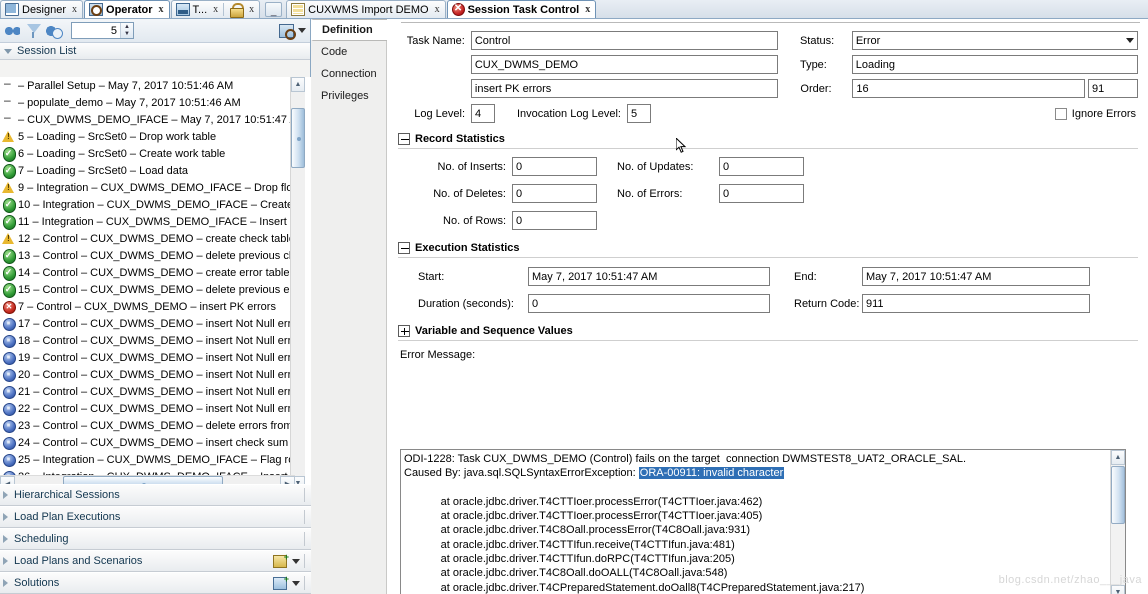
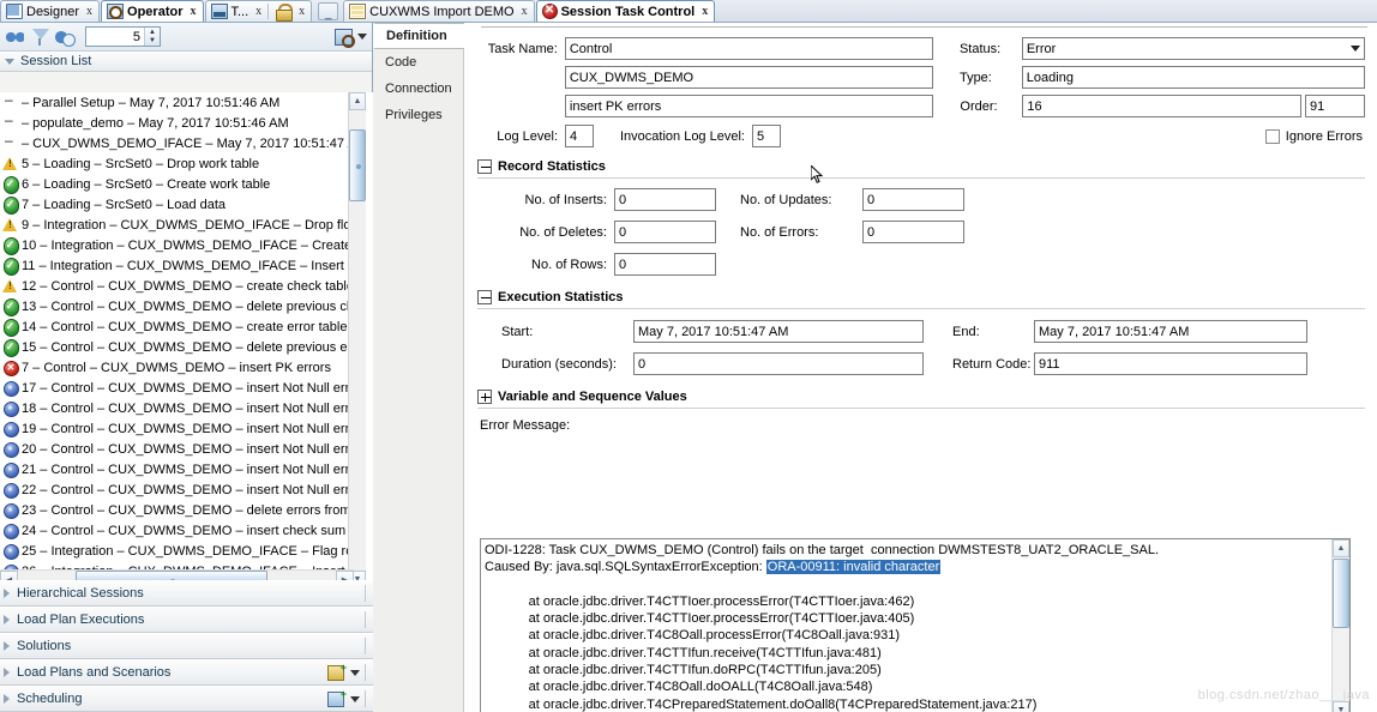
  Designer
  x
  Operator
  x
  T...
  x
  x
  _
  CUXWMS Import DEMO
  x
  Session Task Control
  x
  5
  Session List
  – Parallel Setup – May 7, 2017 10:51:46 AM
  – populate_demo – May 7, 2017 10:51:46 AM
  – CUX_DWMS_DEMO_IFACE – May 7, 2017 10:51:47
  5 – Loading – SrcSet0 – Drop work table
  6 – Loading – SrcSet0 – Create work table
  7 – Loading – SrcSet0 – Load data
  9 – Integration – CUX_DWMS_DEMO_IFACE – Drop fl
  10 – Integration – CUX_DWMS_DEMO_IFACE – Creat
  11 – Integration – CUX_DWMS_DEMO_IFACE – Insert
  12 – Control – CUX_DWMS_DEMO – create check tabl
  13 – Control – CUX_DWMS_DEMO – delete previous c
  14 – Control – CUX_DWMS_DEMO – create error table
  15 – Control – CUX_DWMS_DEMO – delete previous e
  7 – Control – CUX_DWMS_DEMO – insert PK errors
  17 – Control – CUX_DWMS_DEMO – insert Not Null er
  18 – Control – CUX_DWMS_DEMO – insert Not Null er
  19 – Control – CUX_DWMS_DEMO – insert Not Null er
  20 – Control – CUX_DWMS_DEMO – insert Not Null er
  21 – Control – CUX_DWMS_DEMO – insert Not Null er
  22 – Control – CUX_DWMS_DEMO – insert Not Null er
  23 – Control – CUX_DWMS_DEMO – delete errors from
  24 – Control – CUX_DWMS_DEMO – insert check sum
  25 – Integration – CUX_DWMS_DEMO_IFACE – Flag r
  Hierarchical Sessions
  Load Plan Executions
- Scheduling
+ Solutions
  Load Plans and Scenarios
- Solutions
+ Scheduling
  Definition
  Code
  Connection
  Privileges
  Task Name:
  Control
  Status:
  Error
  CUX_DWMS_DEMO
  Type:
  Loading
  insert PK errors
  Order:
  16
  91
  Log Level:
  4
  Invocation Log Level:
  5
  Ignore Errors
  Record Statistics
  No. of Inserts:
  0
  No. of Updates:
  0
  No. of Deletes:
  0
  No. of Errors:
  0
  No. of Rows:
  0
  Execution Statistics
  Start:
  May 7, 2017 10:51:47 AM
  End:
  May 7, 2017 10:51:47 AM
  Duration (seconds):
  0
  Return Code:
  911
  Variable and Sequence Values
  Error Message:
  ODI-1228: Task CUX_DWMS_DEMO (Control) fails on the target connection DWMSTEST8_UAT2_ORACLE_SAL. Caused By: java.sql.SQLSyntaxErrorException: ORA-00911: invalid character
  at oracle.jdbc.driver.T4CTTIoer.processError(T4CTTIoer.java:462)
  at oracle.jdbc.driver.T4CTTIoer.processError(T4CTTIoer.java:405)
  at oracle.jdbc.driver.T4C8Oall.processError(T4C8Oall.java:931)
  at oracle.jdbc.driver.T4CTTIfun.receive(T4CTTIfun.java:481)
  at oracle.jdbc.driver.T4CTTIfun.doRPC(T4CTTIfun.java:205)
  at oracle.jdbc.driver.T4C8Oall.doOALL(T4C8Oall.java:548)
  at oracle.jdbc.driver.T4CPreparedStatement.doOall8(T4CPreparedStatement.java:217)
  blog.csdn.net/zhao___java
